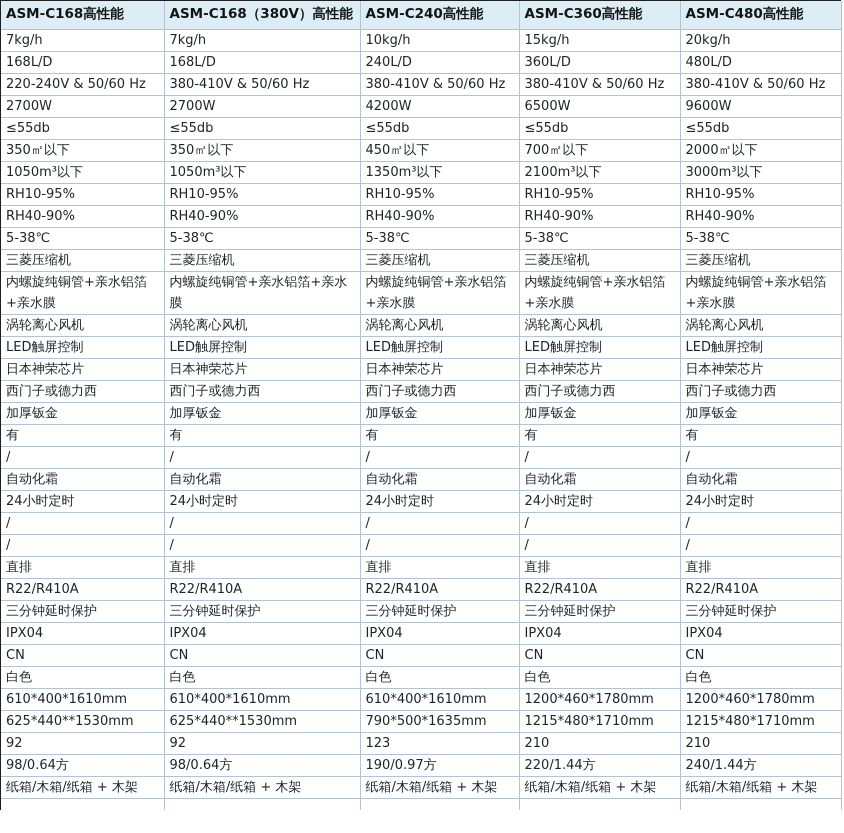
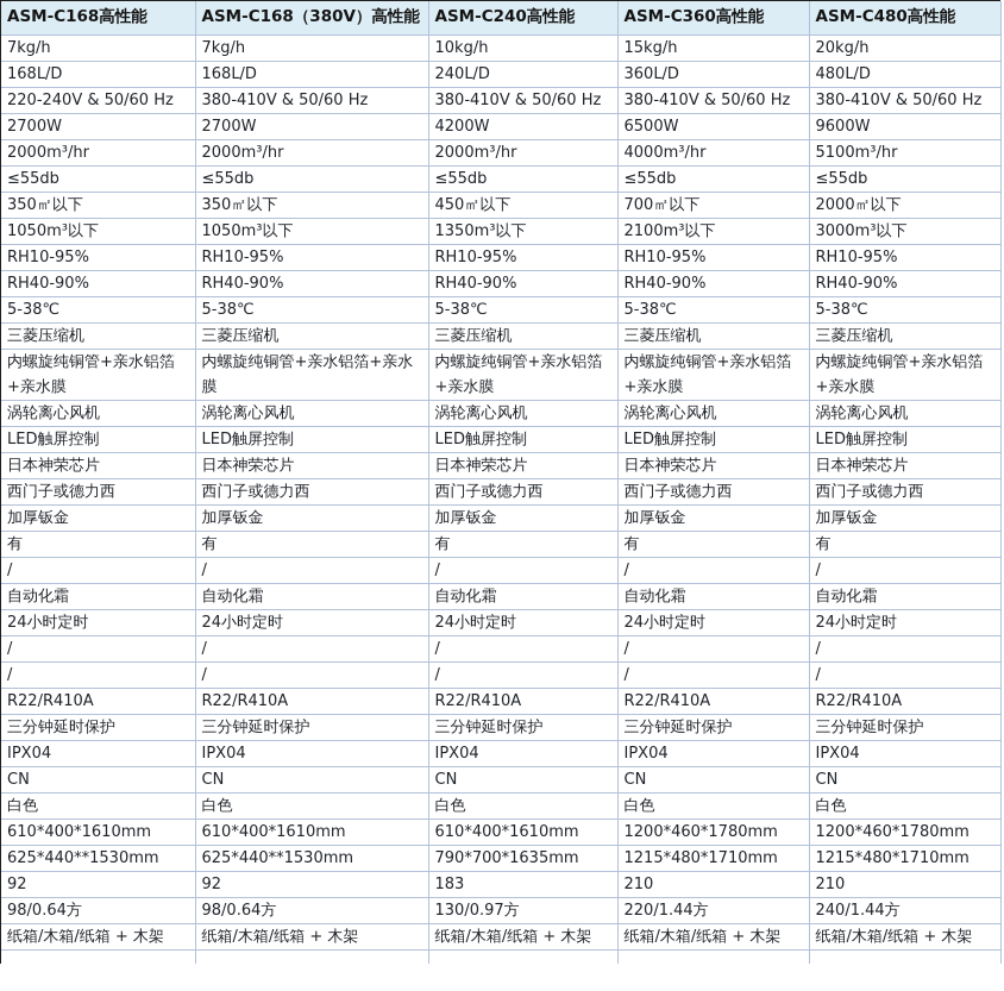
  ASM-C168高性能	ASM-C168（380V）高性能	ASM-C240高性能	ASM-C360高性能	ASM-C480高性能
  7kg/h	7kg/h	10kg/h	15kg/h	20kg/h
  168L/D	168L/D	240L/D	360L/D	480L/D
  220-240V & 50/60 Hz	380-410V & 50/60 Hz	380-410V & 50/60 Hz	380-410V & 50/60 Hz	380-410V & 50/60 Hz
  2700W	2700W	4200W	6500W	9600W
+ 2000m³/hr	2000m³/hr	2000m³/hr	4000m³/hr	5100m³/hr
  ≤55db	≤55db	≤55db	≤55db	≤55db
  350㎡以下	350㎡以下	450㎡以下	700㎡以下	2000㎡以下
  1050m³以下	1050m³以下	1350m³以下	2100m³以下	3000m³以下
  RH10-95%	RH10-95%	RH10-95%	RH10-95%	RH10-95%
  RH40-90%	RH40-90%	RH40-90%	RH40-90%	RH40-90%
  5-38℃	5-38℃	5-38℃	5-38℃	5-38℃
  三菱压缩机	三菱压缩机	三菱压缩机	三菱压缩机	三菱压缩机
  内螺旋纯铜管+亲水铝箔+亲水膜	内螺旋纯铜管+亲水铝箔+亲水膜	内螺旋纯铜管+亲水铝箔+亲水膜	内螺旋纯铜管+亲水铝箔+亲水膜	内螺旋纯铜管+亲水铝箔+亲水膜
  涡轮离心风机	涡轮离心风机	涡轮离心风机	涡轮离心风机	涡轮离心风机
  LED触屏控制	LED触屏控制	LED触屏控制	LED触屏控制	LED触屏控制
  日本神荣芯片	日本神荣芯片	日本神荣芯片	日本神荣芯片	日本神荣芯片
  西门子或德力西	西门子或德力西	西门子或德力西	西门子或德力西	西门子或德力西
  加厚钣金	加厚钣金	加厚钣金	加厚钣金	加厚钣金
  有	有	有	有	有
  /	/	/	/	/
  自动化霜	自动化霜	自动化霜	自动化霜	自动化霜
  24小时定时	24小时定时	24小时定时	24小时定时	24小时定时
  /	/	/	/	/
  /	/	/	/	/
- 直排	直排	直排	直排	直排
  R22/R410A	R22/R410A	R22/R410A	R22/R410A	R22/R410A
  三分钟延时保护	三分钟延时保护	三分钟延时保护	三分钟延时保护	三分钟延时保护
  IPX04	IPX04	IPX04	IPX04	IPX04
  CN	CN	CN	CN	CN
  白色	白色	白色	白色	白色
  610*400*1610mm	610*400*1610mm	610*400*1610mm	1200*460*1780mm	1200*460*1780mm
- 625*440**1530mm	625*440**1530mm	790*500*1635mm	1215*480*1710mm	1215*480*1710mm
+ 625*440**1530mm	625*440**1530mm	790*700*1635mm	1215*480*1710mm	1215*480*1710mm
- 92	92	123	210	210
+ 92	92	183	210	210
- 98/0.64方	98/0.64方	190/0.97方	220/1.44方	240/1.44方
+ 98/0.64方	98/0.64方	130/0.97方	220/1.44方	240/1.44方
  纸箱/木箱/纸箱 + 木架	纸箱/木箱/纸箱 + 木架	纸箱/木箱/纸箱 + 木架	纸箱/木箱/纸箱 + 木架	纸箱/木箱/纸箱 + 木架
